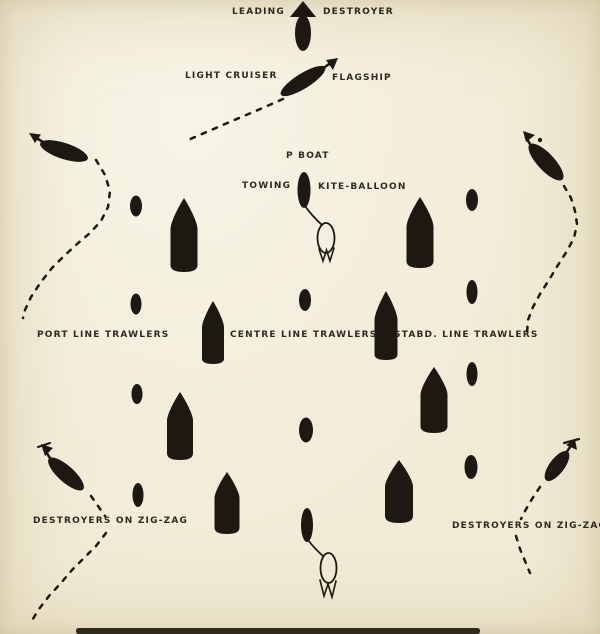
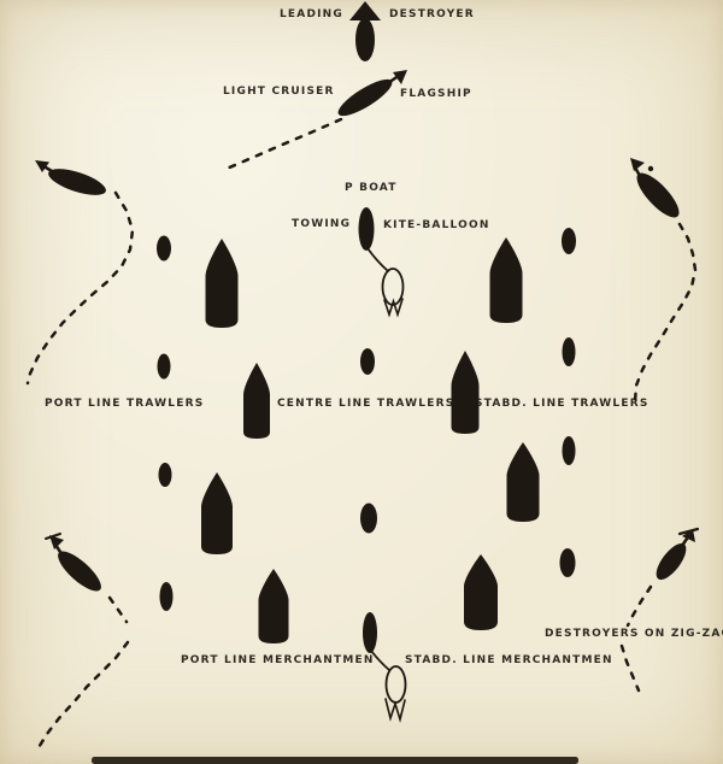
  LEADING
  DESTROYER
  LIGHT CRUISER
  FLAGSHIP
  P BOAT
  TOWING
  KITE-BALLOON
  PORT LINE TRAWLERS
  CENTRE LINE TRAWLERS
  STABD. LINE TRAWLERS
- DESTROYERS ON ZIG-ZAG
  DESTROYERS ON ZIG-ZA
+ PORT LINE MERCHANTMEN
+ STABD. LINE MERCHANTMEN
